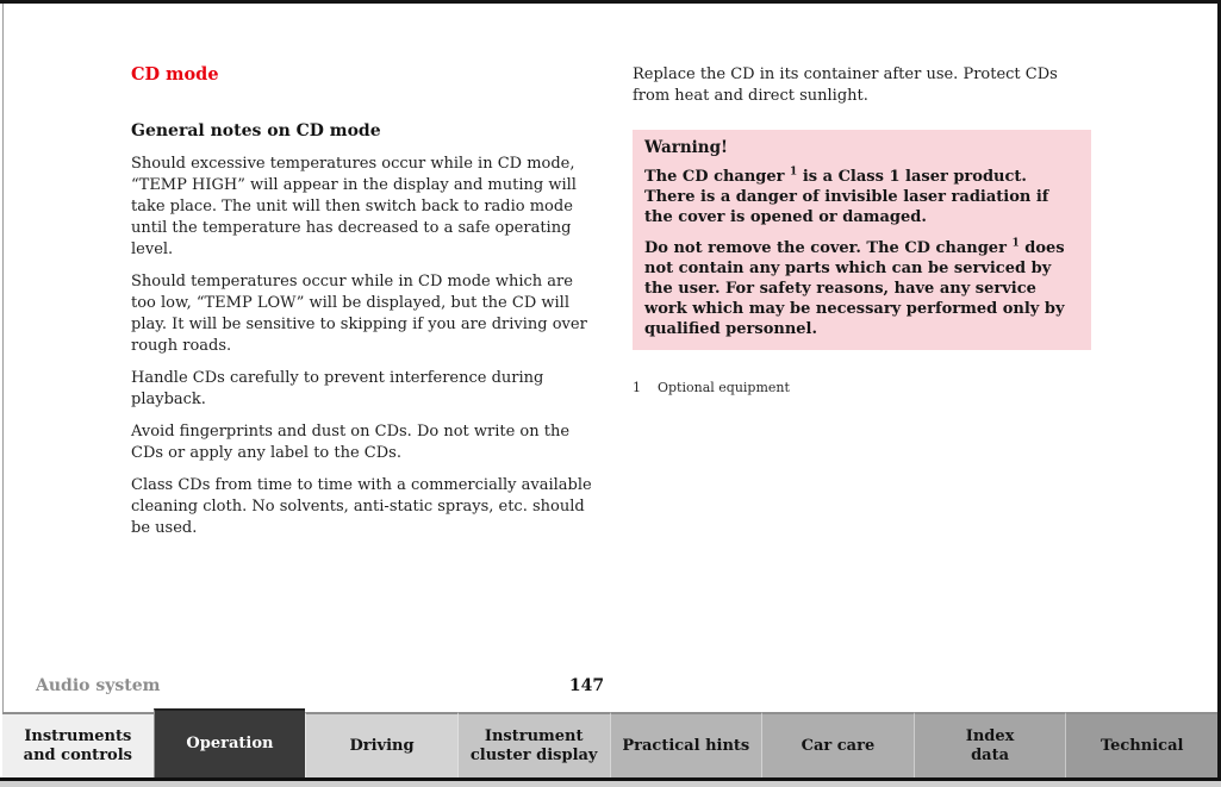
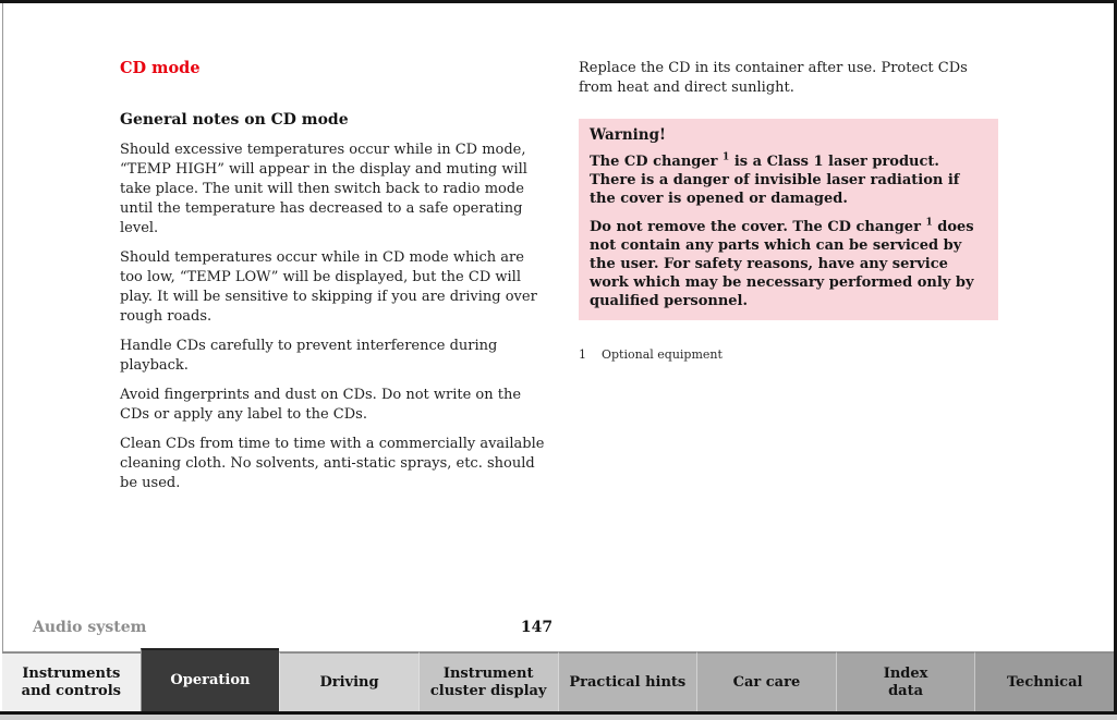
  CD mode
  General notes on CD mode
  Should excessive temperatures occur while in CD mode, “TEMP HIGH” will appear in the display and muting will take place. The unit will then switch back to radio mode until the temperature has decreased to a safe operating level.
  Should temperatures occur while in CD mode which are too low, “TEMP LOW” will be displayed, but the CD will play. It will be sensitive to skipping if you are driving over rough roads.
  Handle CDs carefully to prevent interference during playback.
  Avoid fingerprints and dust on CDs. Do not write on the CDs or apply any label to the CDs.
- Class CDs from time to time with a commercially available cleaning cloth. No solvents, anti-static sprays, etc. should be used.
+ Clean CDs from time to time with a commercially available cleaning cloth. No solvents, anti-static sprays, etc. should be used.
  Replace the CD in its container after use. Protect CDs from heat and direct sunlight.
  Warning!
  The CD changer 1 is a Class 1 laser product. There is a danger of invisible laser radiation if the cover is opened or damaged.
  Do not remove the cover. The CD changer 1 does not contain any parts which can be serviced by the user. For safety reasons, have any service work which may be necessary performed only by qualified personnel.
  1 Optional equipment
  147
  Audio system
  Instruments
  and controls
  Operation
  Driving
  Instrument
  cluster display
  Practical hints
  Car care
  Index
  data
  Technical
